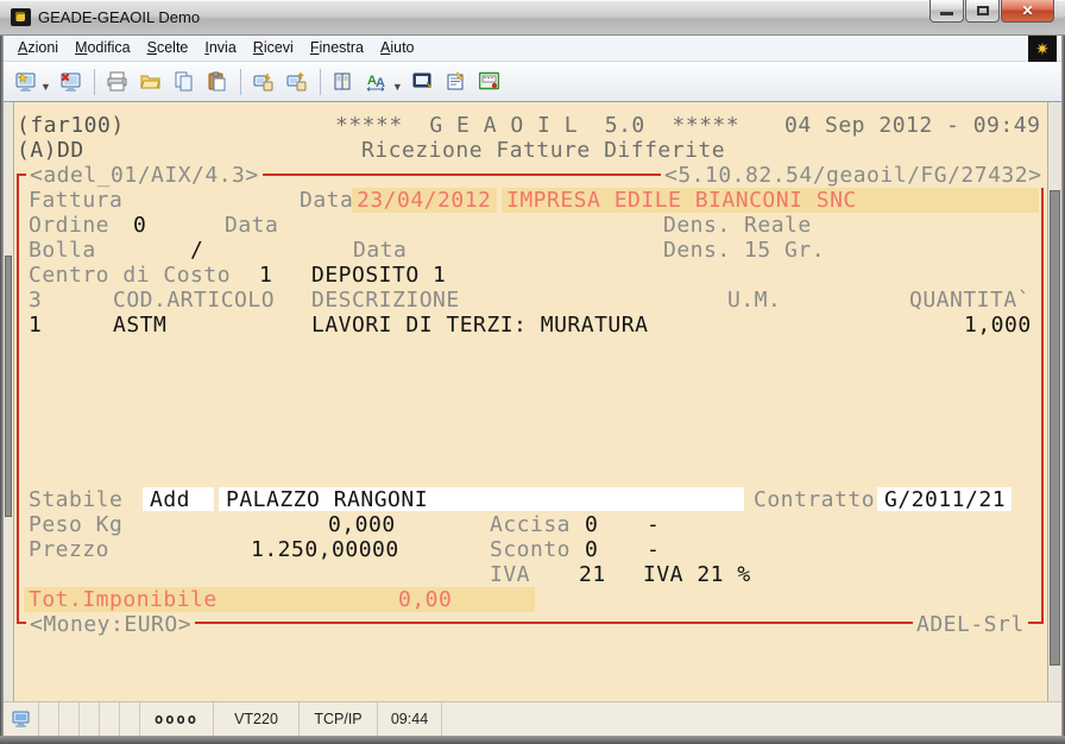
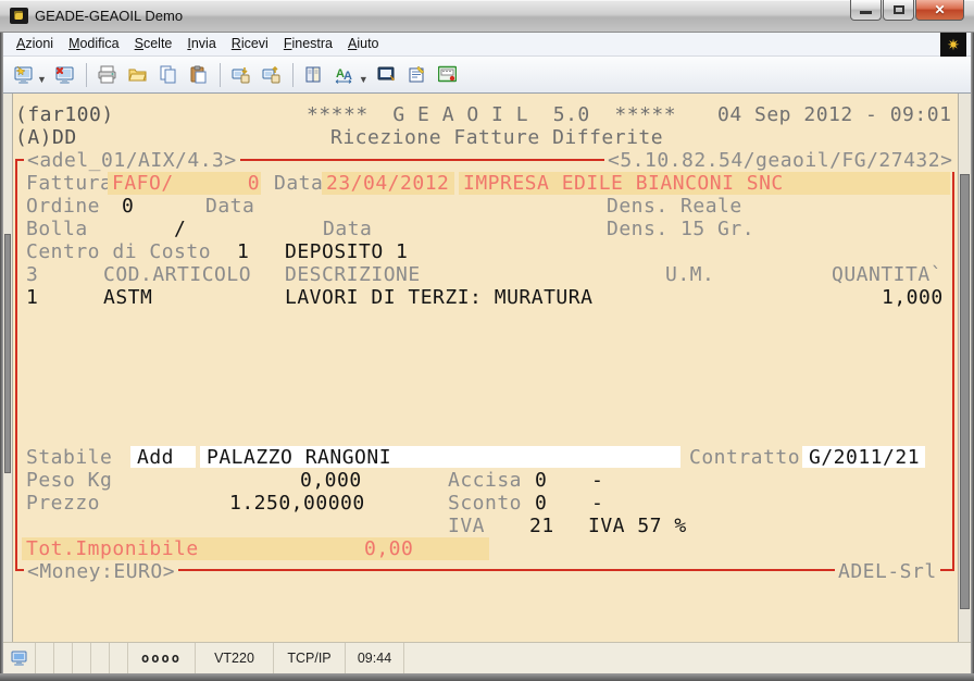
  GEADE-GEAOIL Demo
  ✕
  Azioni
  Modifica
  Scelte
  Invia
  Ricevi
  Finestra
  Aiuto
  ✷
  ▼
  A
  A
  ▼
  (far100)
  ***** G E A O I L 5.0 *****
- 04 Sep 2012 - 09:49
+ 04 Sep 2012 - 09:01
  (A)DD
  Ricezione Fatture Differite
  <adel_01/AIX/4.3>
  <5.10.82.54/geaoil/FG/27432>
  Fattura
+ FAFO/ 0
  Data
  23/04/2012
  IMPRESA EDILE BIANCONI SNC
  Ordine
  0
  Data
  Dens. Reale
  Bolla
  /
  Data
  Dens. 15 Gr.
  Centro di Costo
  1
  DEPOSITO 1
  3
  COD.ARTICOLO
  DESCRIZIONE
  U.M.
  QUANTITA`
  1
  ASTM
  LAVORI DI TERZI: MURATURA
  1,000
  Stabile
  Add
  PALAZZO RANGONI
  Contratto
  G/2011/21
  Peso Kg
  0,000
  Accisa
  0
  -
  Prezzo
  1.250,00000
  Sconto
  0
  -
  IVA
  21
- IVA 21 %
+ IVA 57 %
  Tot.Imponibile
  0,00
  <Money:EURO>
  ADEL-Srl
  oooo
  VT220
  TCP/IP
  09:44
